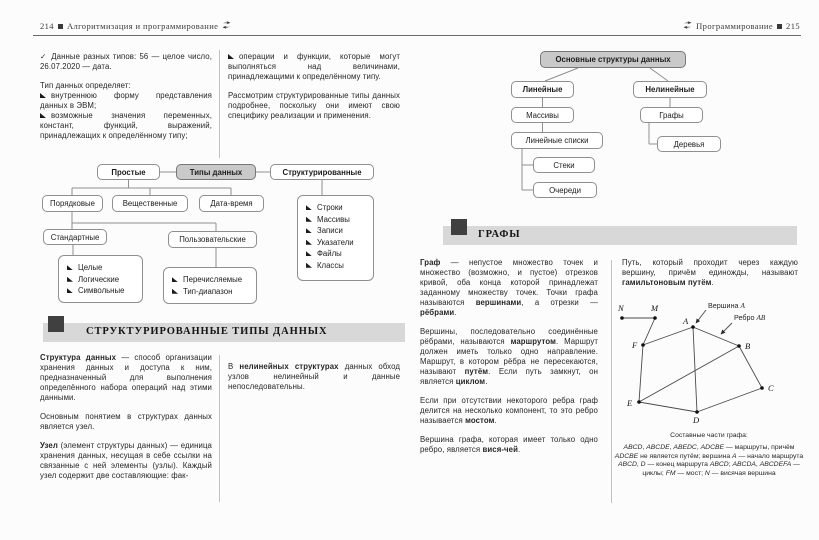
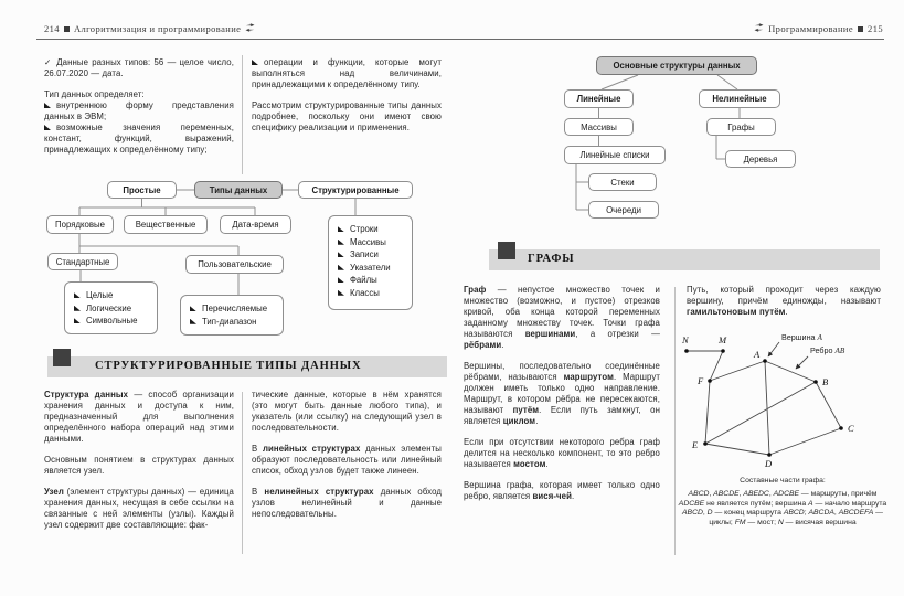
  214
  Алгоритмизация и программирование
  Программирование
  215
  ✓ Данные разных типов: 56 — целое число, 26.07.2020 — дата.
  Тип данных определяет:
  внутреннюю форму представления данных в ЭВМ;
  возможные значения переменных, констант, функций, выражений, принадлежащих к определённому типу;
  операции и функции, которые могут выполняться над величинами, принадлежащими к определённому типу.
  Рассмотрим структурированные типы данных подробнее, поскольку они имеют свою специфику реализации и применения.
  Простые
  Типы данных
  Структурированные
  Порядковые
  Вещественные
  Дата-время
  Стандартные
  Пользовательские
  Целые
  Логические
  Символьные
  Перечисляемые
  Тип-диапазон
  Строки
  Массивы
  Записи
  Указатели
  Файлы
  Классы
  СТРУКТУРИРОВАННЫЕ ТИПЫ ДАННЫХ
  Структура данных — способ организации хранения данных и доступа к ним, предназначенный для выполнения определённого набора операций над этими данными.
  Основным понятием в структурах данных является узел.
  Узел (элемент структуры данных) — единица хранения данных, несущая в себе ссылки на связанные с ней элементы (узлы). Каждый узел содержит две составляющие: фак-
+ тические данные, которые в нём хранятся (это могут быть данные любого типа), и указатель (или ссылку) на следующий узел в последовательности.
+ В линейных структурах данных элементы образуют последовательность или линейный список, обход узлов будет также линеен.
  В нелинейных структурах данных обход узлов нелинейный и данные непоследовательны.
  Основные структуры данных
  Линейные
  Нелинейные
  Массивы
  Линейные списки
  Стеки
  Очереди
  Графы
  Деревья
  ГРАФЫ
- Граф — непустое множество точек и множество (возможно, и пустое) отрезков кривой, оба конца которой принадлежат заданному множеству точек. Точки графа называются вершинами, а отрезки — рёбрами.
+ Граф — непустое множество точек и множество (возможно, и пустое) отрезков кривой, оба конца которой переменных заданному множеству точек. Точки графа называются вершинами, а отрезки — рёбрами.
  Вершины, последовательно соединённые рёбрами, называются маршрутом. Маршрут должен иметь только одно направление. Маршрут, в котором рёбра не пересекаются, называют путём. Если путь замкнут, он является циклом.
  Если при отсутствии некоторого ребра граф делится на несколько компонент, то это ребро называется мостом.
  Вершина графа, которая имеет только одно ребро, является вися-чей.
  Путь, который проходит через каждую вершину, причём единожды, называют гамильтоновым путём.
  N
  M
  A
  B
  F
  C
  E
  D
  Вершина A
  Ребро AB
